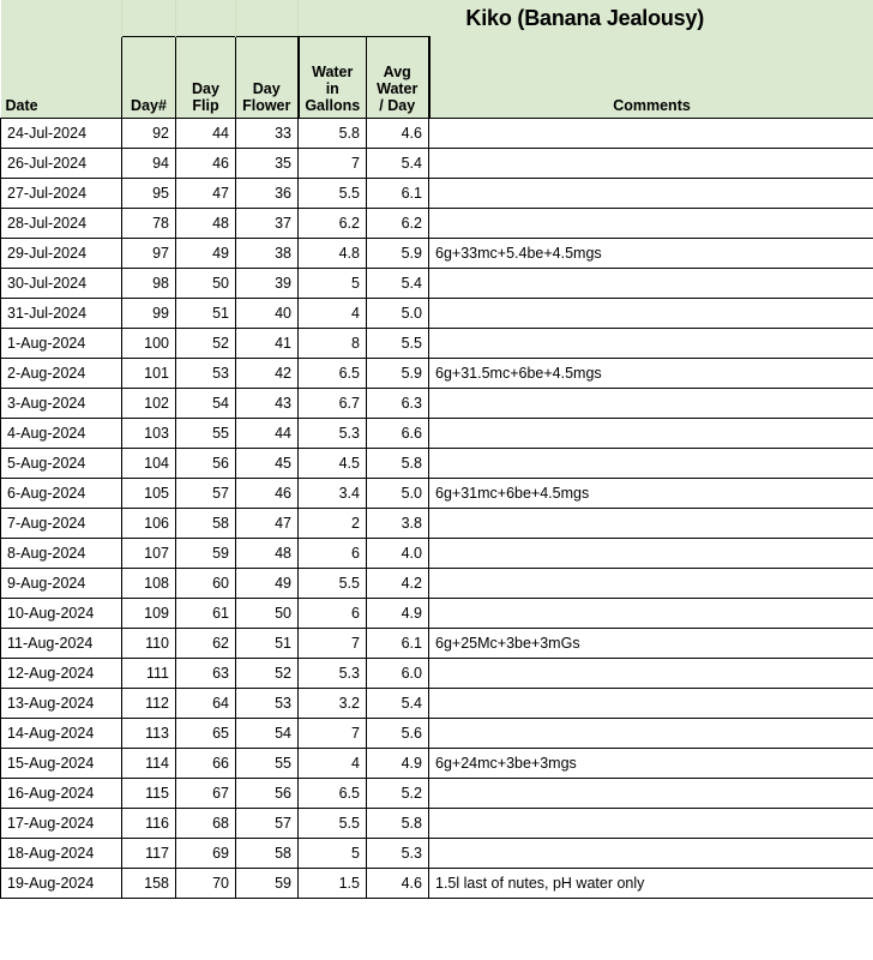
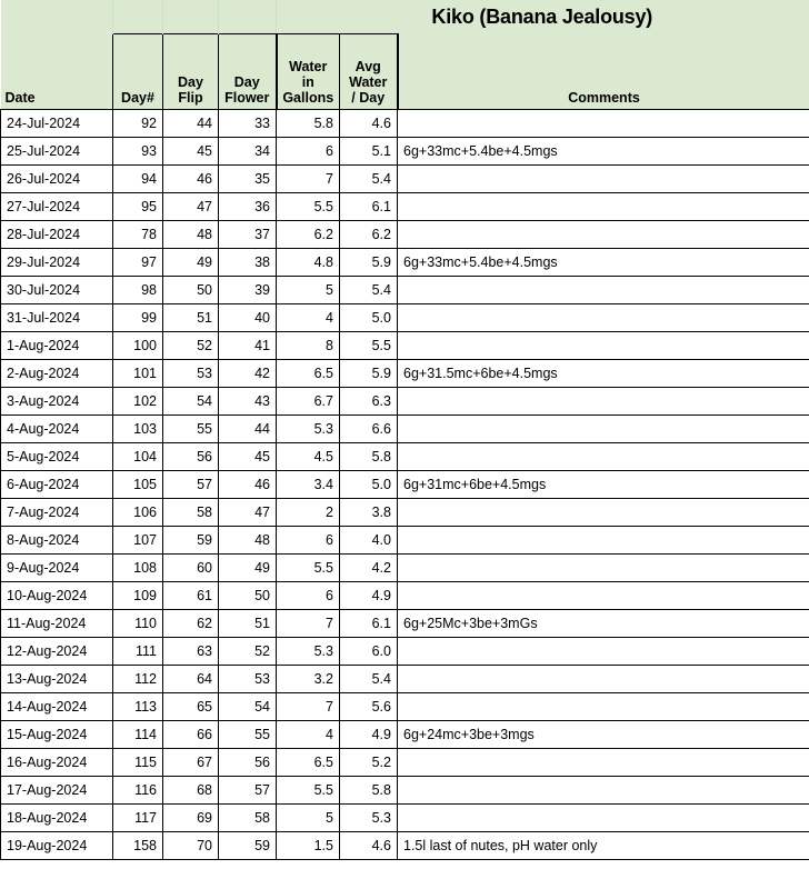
  				Kiko (Banana Jealousy)
  Date	Day#	Day Flip	Day Flower	Water in Gallons	Avg Water / Day	Comments
  24-Jul-2024	92	44	33	5.8	4.6
+ 25-Jul-2024	93	45	34	6	5.1	6g+33mc+5.4be+4.5mgs
  26-Jul-2024	94	46	35	7	5.4
  27-Jul-2024	95	47	36	5.5	6.1
  28-Jul-2024	78	48	37	6.2	6.2
  29-Jul-2024	97	49	38	4.8	5.9	6g+33mc+5.4be+4.5mgs
  30-Jul-2024	98	50	39	5	5.4
  31-Jul-2024	99	51	40	4	5.0
  1-Aug-2024	100	52	41	8	5.5
  2-Aug-2024	101	53	42	6.5	5.9	6g+31.5mc+6be+4.5mgs
  3-Aug-2024	102	54	43	6.7	6.3
  4-Aug-2024	103	55	44	5.3	6.6
  5-Aug-2024	104	56	45	4.5	5.8
  6-Aug-2024	105	57	46	3.4	5.0	6g+31mc+6be+4.5mgs
  7-Aug-2024	106	58	47	2	3.8
  8-Aug-2024	107	59	48	6	4.0
  9-Aug-2024	108	60	49	5.5	4.2
  10-Aug-2024	109	61	50	6	4.9
  11-Aug-2024	110	62	51	7	6.1	6g+25Mc+3be+3mGs
  12-Aug-2024	111	63	52	5.3	6.0
  13-Aug-2024	112	64	53	3.2	5.4
  14-Aug-2024	113	65	54	7	5.6
  15-Aug-2024	114	66	55	4	4.9	6g+24mc+3be+3mgs
  16-Aug-2024	115	67	56	6.5	5.2
  17-Aug-2024	116	68	57	5.5	5.8
  18-Aug-2024	117	69	58	5	5.3
  19-Aug-2024	158	70	59	1.5	4.6	1.5l last of nutes, pH water only
